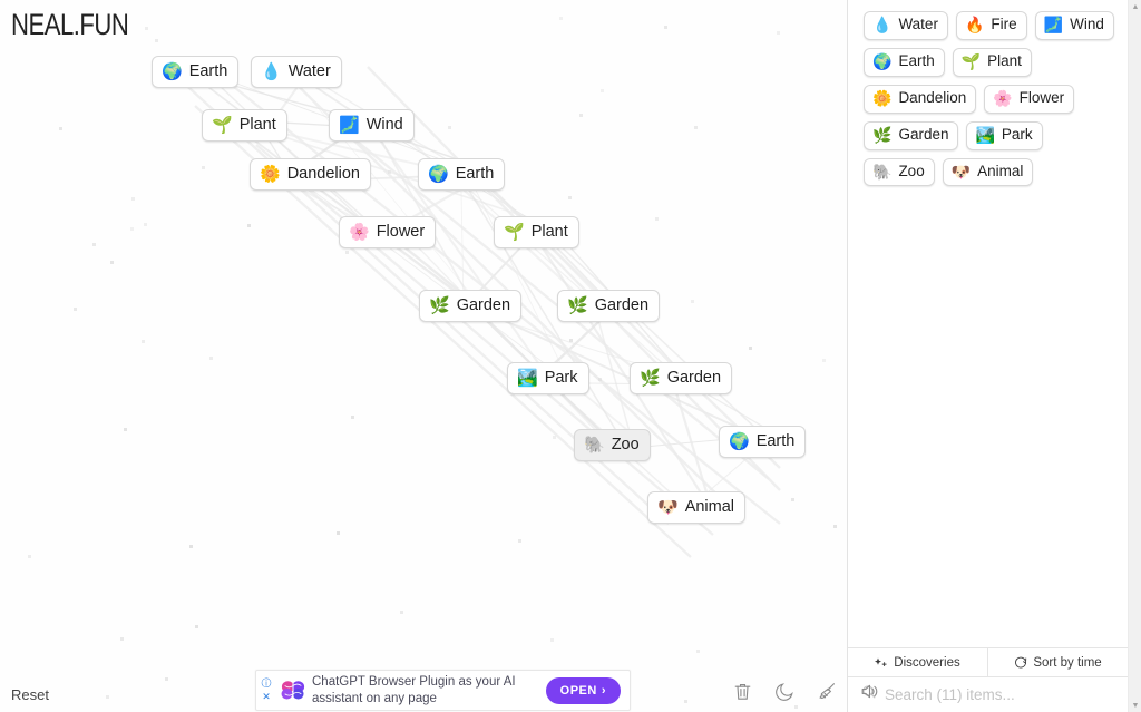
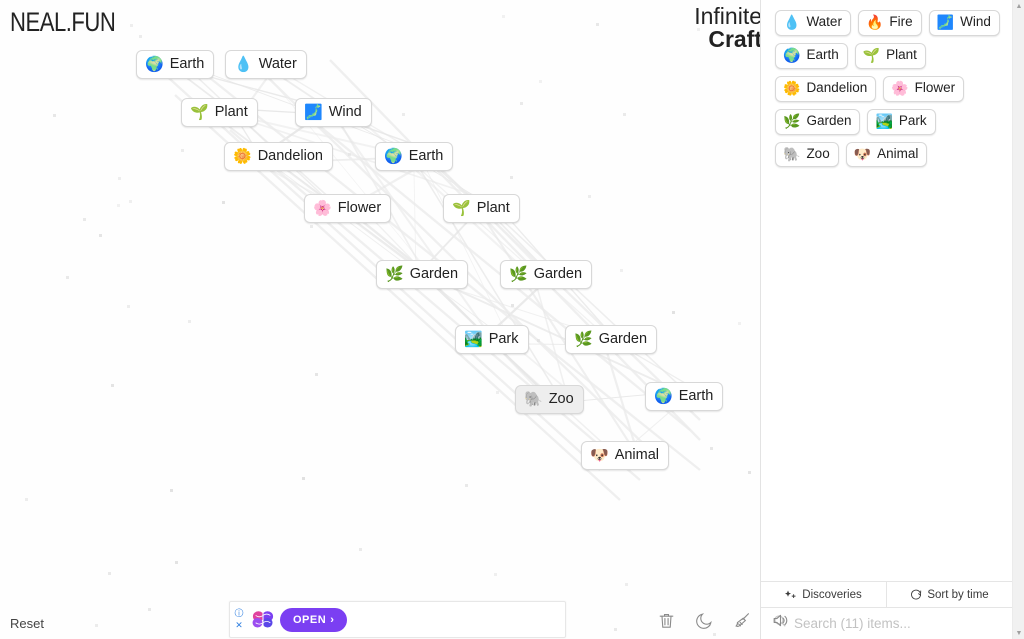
  🌍
  Earth
  💧
  Water
  🌱
  Plant
  🗾
  Wind
  🌼
  Dandelion
  🌍
  Earth
  🌸
  Flower
  🌱
  Plant
  🌿
  Garden
  🌿
  Garden
  🏞️
  Park
  🌿
  Garden
  🐘
  Zoo
  🌍
  Earth
  🐶
  Animal
  NEAL.FUN
+ Infinite
+ Craft
  💧
  Water
  🔥
  Fire
  🗾
  Wind
  🌍
  Earth
  🌱
  Plant
  🌼
  Dandelion
  🌸
  Flower
  🌿
  Garden
  🏞️
  Park
  🐘
  Zoo
  🐶
  Animal
  Discoveries
  Sort by time
  Search (11) items...
  Reset
  ⓘ
  ✕
- ChatGPT Browser Plugin as your AI
- assistant on any page
  OPEN
  ›
